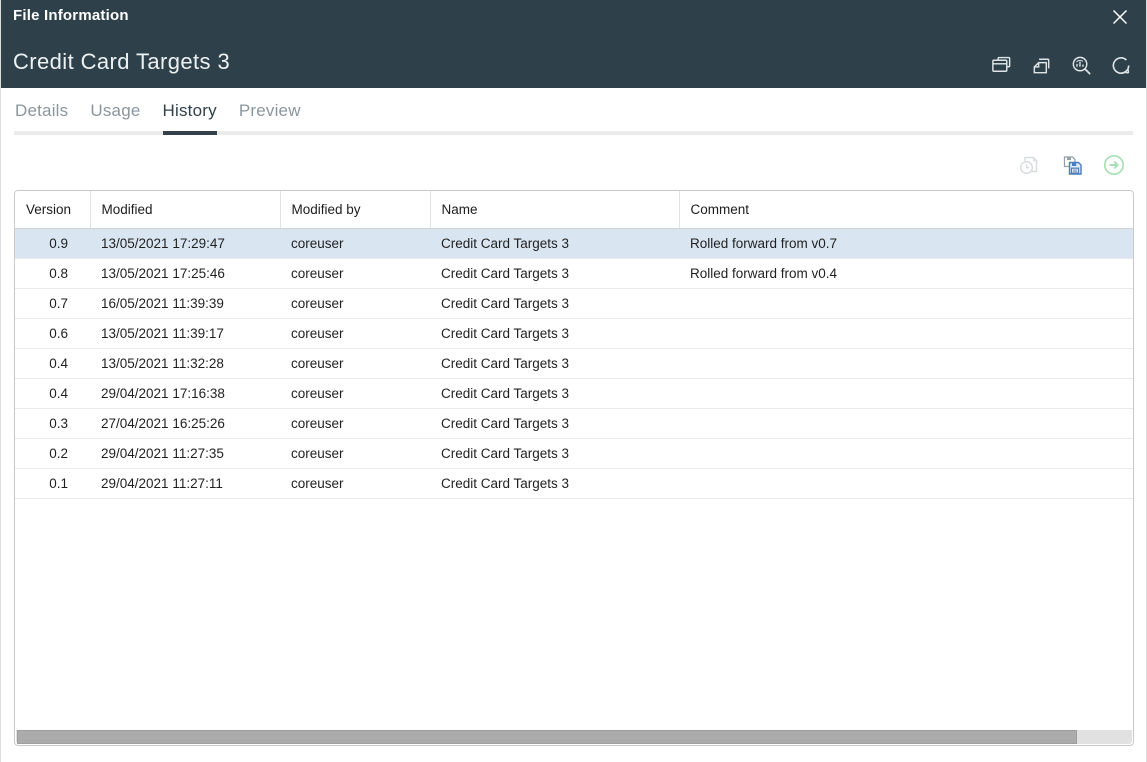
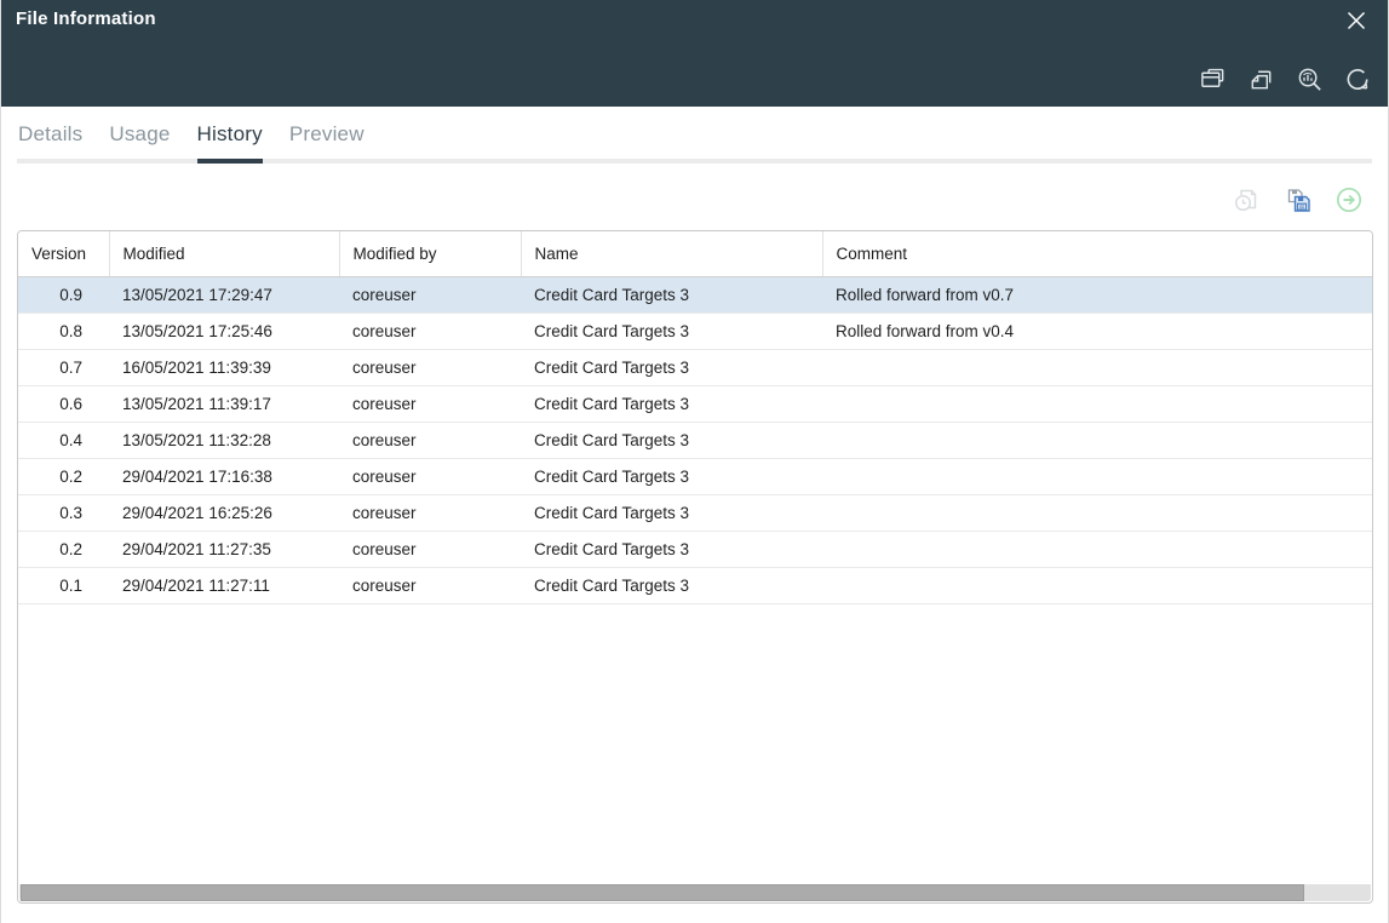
  File Information
- Credit Card Targets 3
  Details
  Usage
  History
  Preview
  Version	Modified	Modified by	Name	Comment
  0.9	13/05/2021 17:29:47	coreuser	Credit Card Targets 3	Rolled forward from v0.7
  0.8	13/05/2021 17:25:46	coreuser	Credit Card Targets 3	Rolled forward from v0.4
  0.7	16/05/2021 11:39:39	coreuser	Credit Card Targets 3
  0.6	13/05/2021 11:39:17	coreuser	Credit Card Targets 3
  0.4	13/05/2021 11:32:28	coreuser	Credit Card Targets 3
- 0.4	29/04/2021 17:16:38	coreuser	Credit Card Targets 3
+ 0.2	29/04/2021 17:16:38	coreuser	Credit Card Targets 3
- 0.3	27/04/2021 16:25:26	coreuser	Credit Card Targets 3
+ 0.3	29/04/2021 16:25:26	coreuser	Credit Card Targets 3
  0.2	29/04/2021 11:27:35	coreuser	Credit Card Targets 3
  0.1	29/04/2021 11:27:11	coreuser	Credit Card Targets 3
